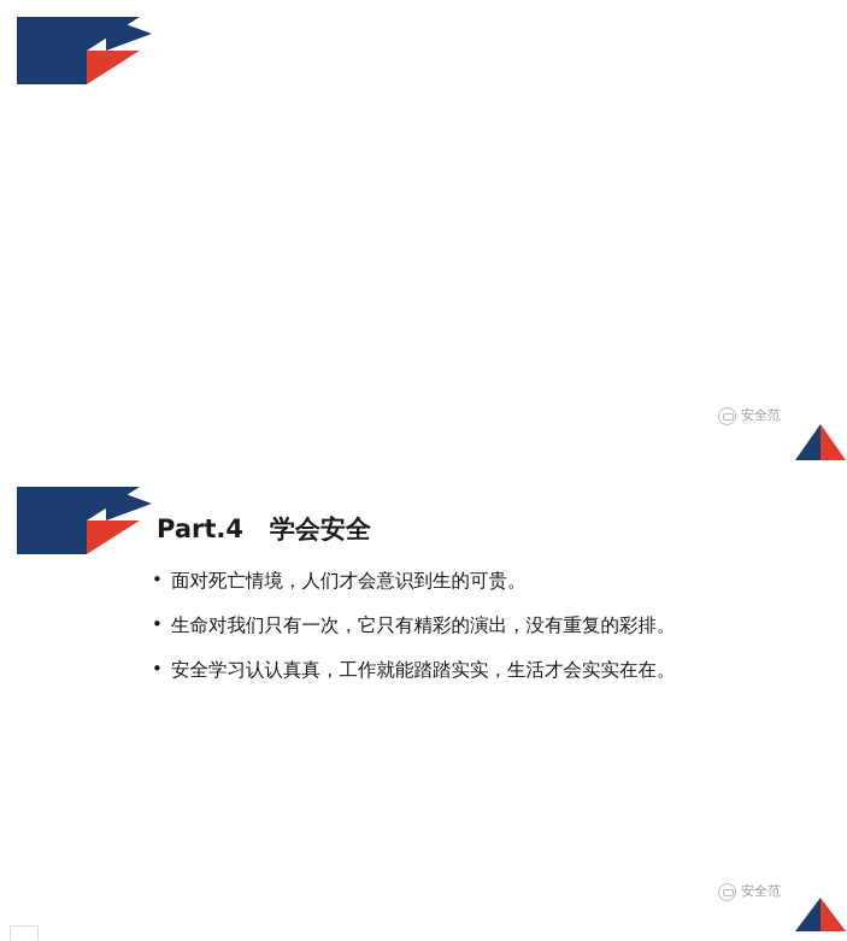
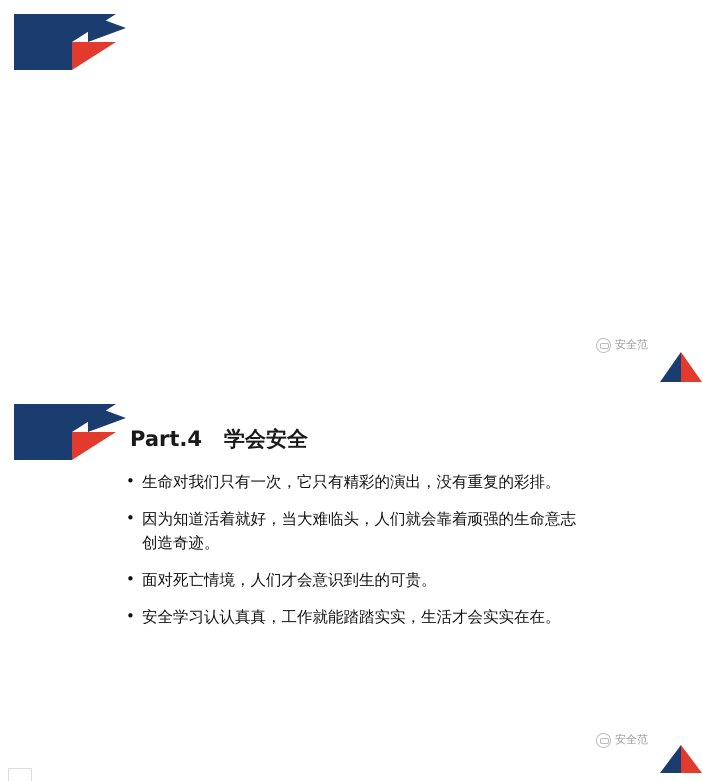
  安全范
  Part.4 学会安全
- 面对死亡情境，人们才会意识到生的可贵。
+ 生命对我们只有一次，它只有精彩的演出，没有重复的彩排。
+ 因为知道活着就好，当大难临头，人们就会靠着顽强的生命意志创造奇迹。
- 生命对我们只有一次，它只有精彩的演出，没有重复的彩排。
+ 面对死亡情境，人们才会意识到生的可贵。
  安全学习认认真真，工作就能踏踏实实，生活才会实实在在。
  安全范
